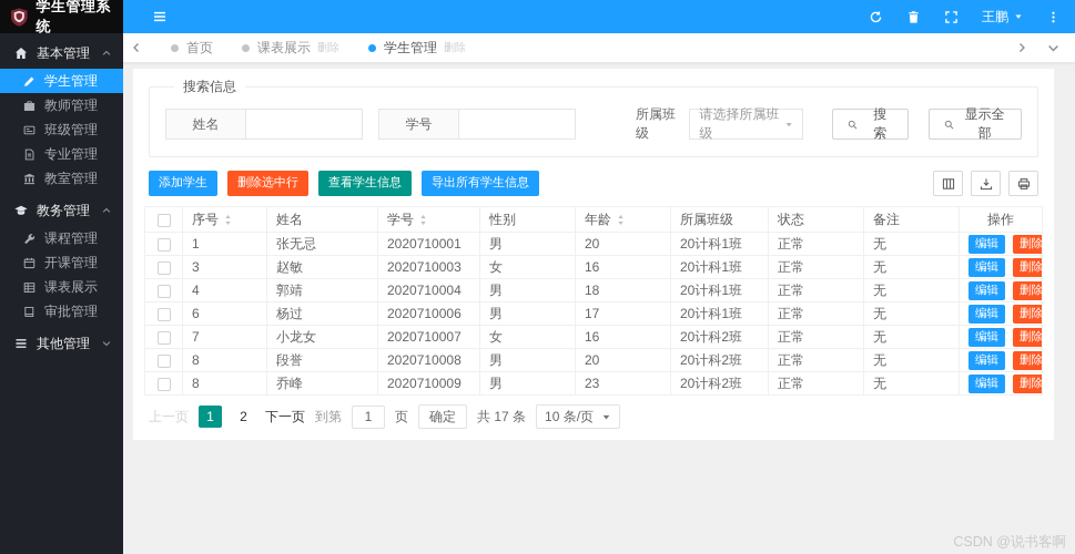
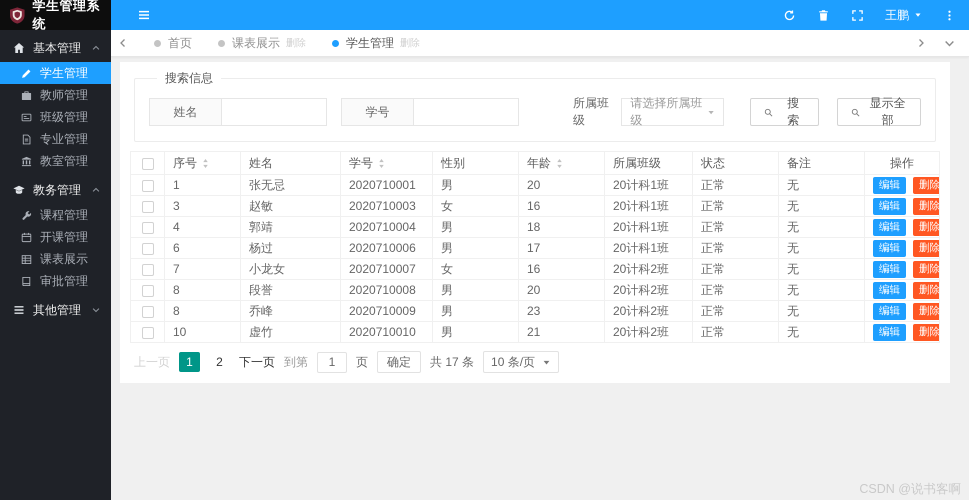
  学生管理系统
  基本管理
  学生管理
  教师管理
  班级管理
  专业管理
  教室管理
  教务管理
  课程管理
  开课管理
  课表展示
  审批管理
  其他管理
  王鹏
  首页
  课表展示
  删除
  学生管理
  删除
  搜索信息
  姓名
  学号
  所属班级
  请选择所属班级
  搜索
  显示全部
- 添加学生
- 删除选中行
- 查看学生信息
- 导出所有学生信息
  	序号	姓名	学号	性别	年龄	所属班级	状态	备注	操作
  	1	张无忌	2020710001	男	20	20计科1班	正常	无	编辑 删除
  	3	赵敏	2020710003	女	16	20计科1班	正常	无	编辑 删除
  	4	郭靖	2020710004	男	18	20计科1班	正常	无	编辑 删除
  	6	杨过	2020710006	男	17	20计科1班	正常	无	编辑 删除
  	7	小龙女	2020710007	女	16	20计科2班	正常	无	编辑 删除
  	8	段誉	2020710008	男	20	20计科2班	正常	无	编辑 删除
  	8	乔峰	2020710009	男	23	20计科2班	正常	无	编辑 删除
+ 	10	虚竹	2020710010	男	21	20计科2班	正常	无	编辑 删除
  上一页
  1
  2
  下一页
  到第
  1
  页
  确定
  共 17 条
  10 条/页
  CSDN @说书客啊
